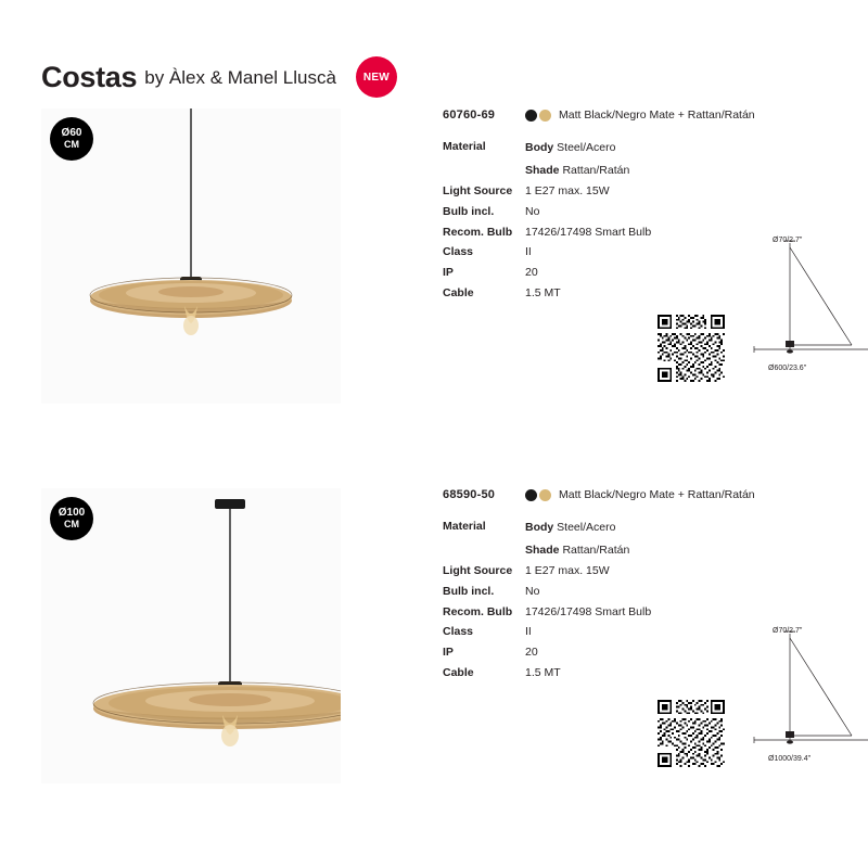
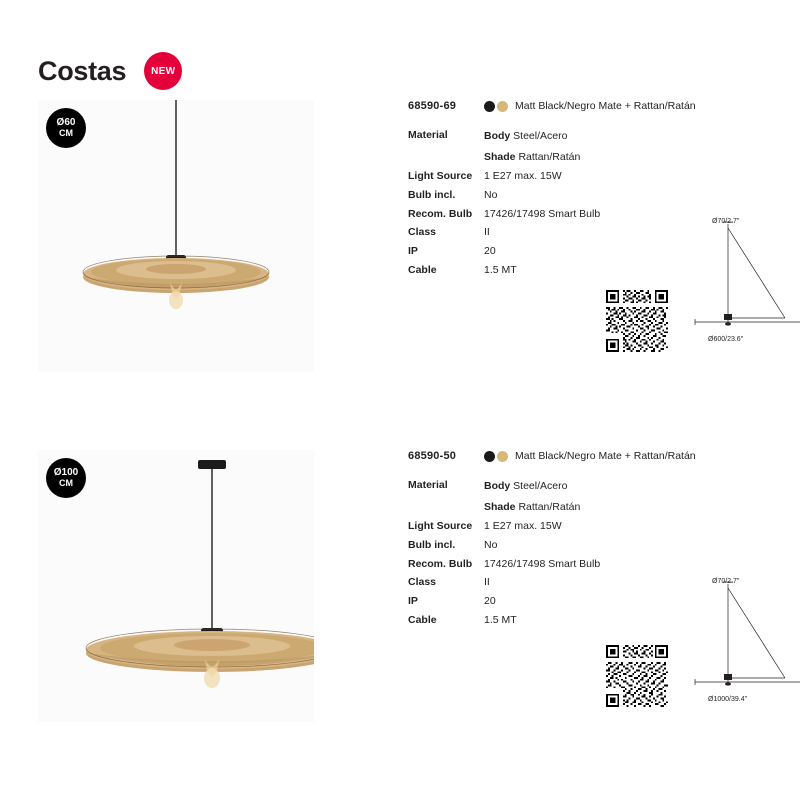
  Costas
- by Àlex & Manel Lluscà
  NEW
  Ø60
  CM
- 60760-69
+ 68590-69
  Matt Black/Negro Mate + Rattan/Ratán
  Material
  Body Steel/Acero
  Shade Rattan/Ratán
  Light Source
  1 E27 max. 15W
  Bulb incl.
  No
  Recom. Bulb
  17426/17498 Smart Bulb
  Class
  II
  IP
  20
  Cable
  1.5 MT
  Ø100
  CM
  68590-50
  Matt Black/Negro Mate + Rattan/Ratán
  Material
  Body Steel/Acero
  Shade Rattan/Ratán
  Light Source
  1 E27 max. 15W
  Bulb incl.
  No
  Recom. Bulb
  17426/17498 Smart Bulb
  Class
  II
  IP
  20
  Cable
  1.5 MT
